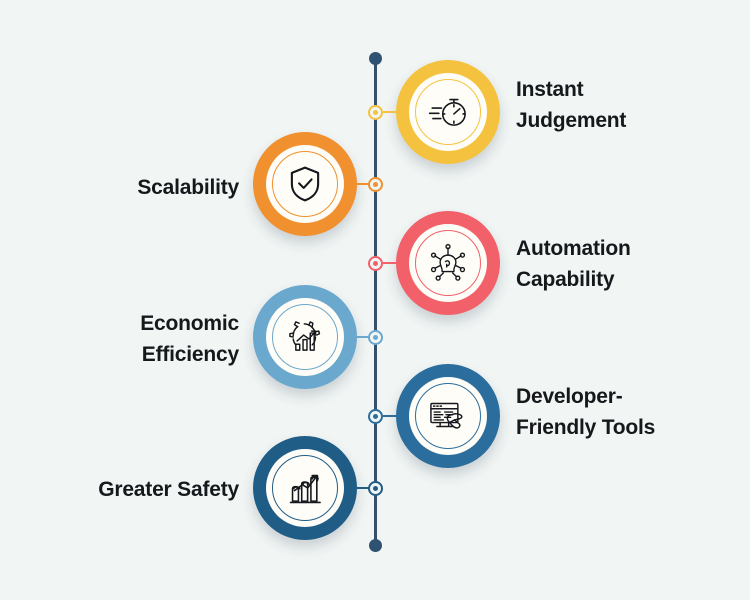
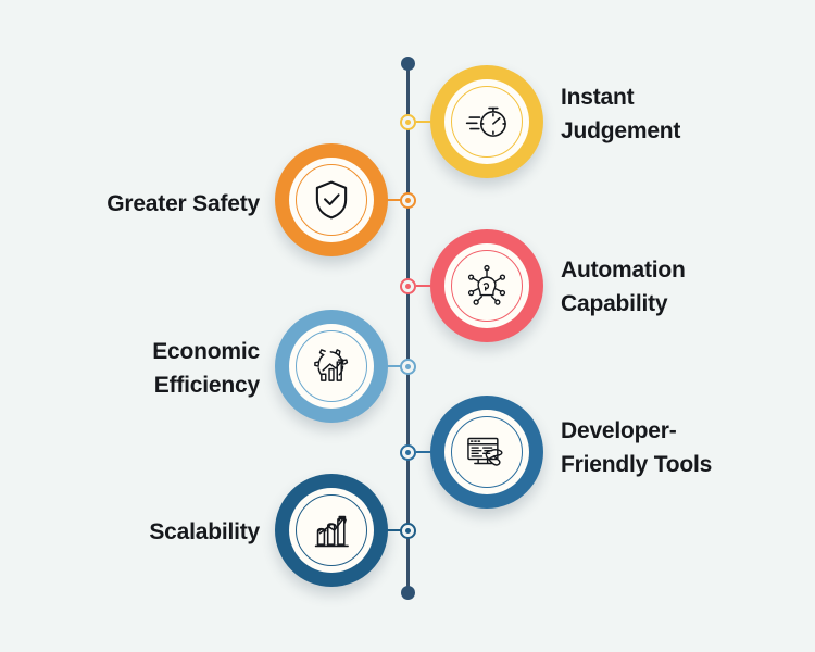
  Instant
  Judgement
- Scalability
+ Greater Safety
  Automation
  Capability
  Economic
  Efficiency
  Developer-
  Friendly Tools
- Greater Safety
+ Scalability
